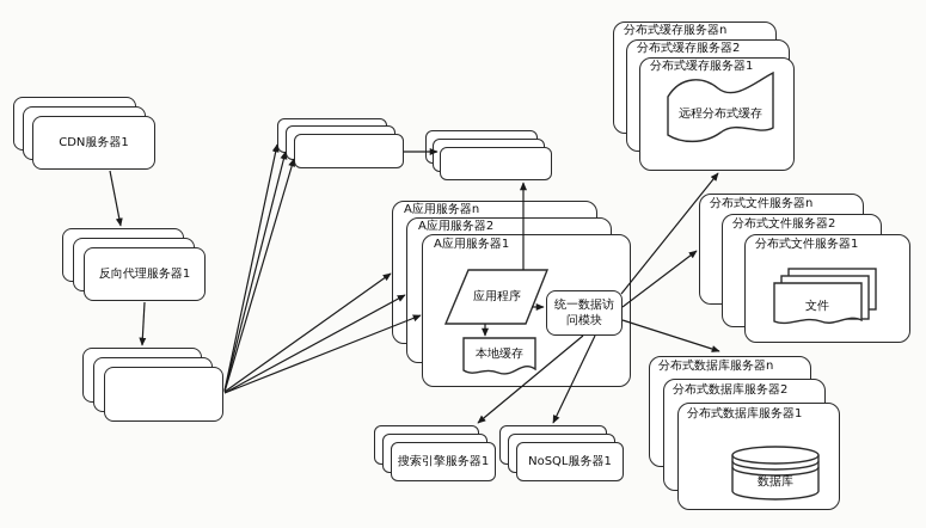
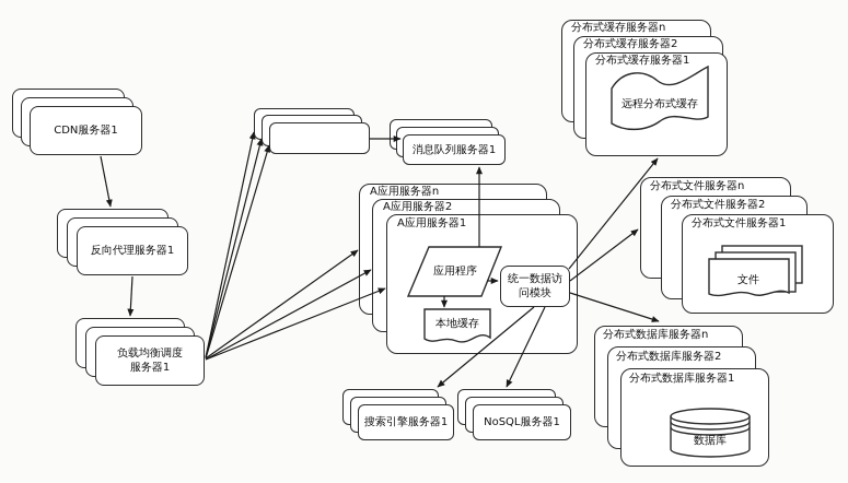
  CDN服务器1
  反向代理服务器1
+ 负载均衡调度
+ 服务器1
+ 消息队列服务器1
  A应用服务器n
  A应用服务器2
  A应用服务器1
  统一数据访问模块
  分布式缓存服务器n
  分布式缓存服务器2
  分布式缓存服务器1
  分布式文件服务器n
  分布式文件服务器2
  分布式文件服务器1
  分布式数据库服务器n
  分布式数据库服务器2
  分布式数据库服务器1
  搜索引擎服务器1
  NoSQL服务器1
  应用程序
  本地缓存
  远程分布式缓存
  文件
  数据库
